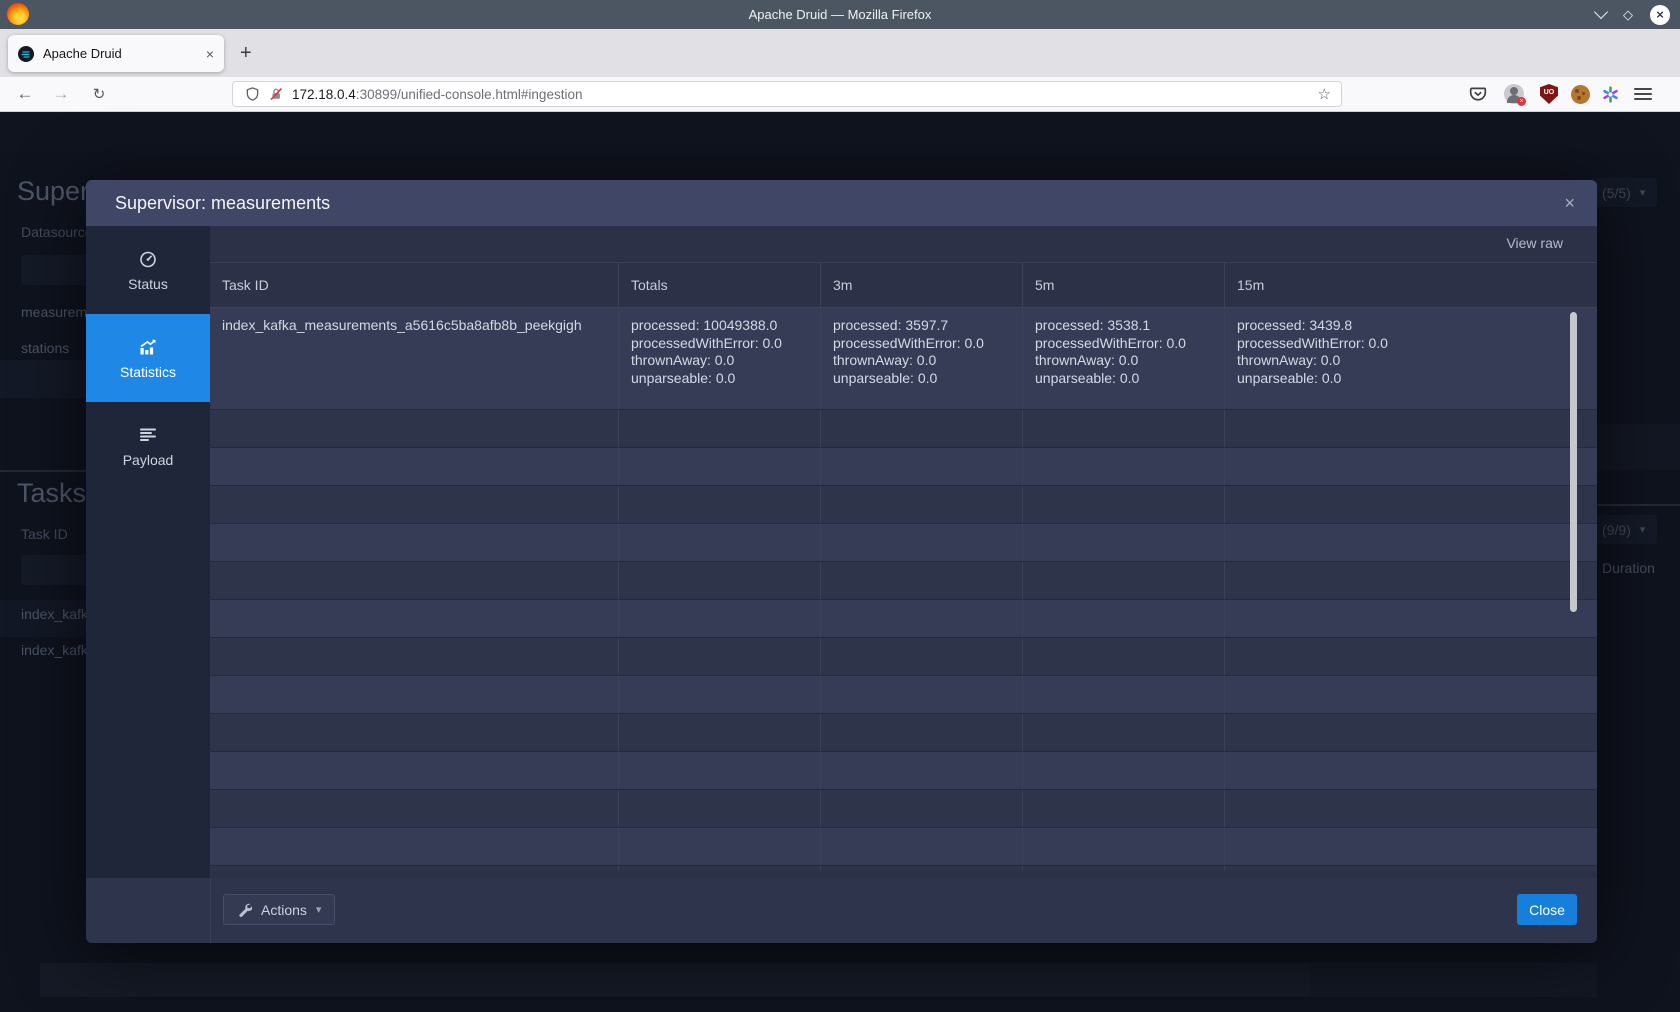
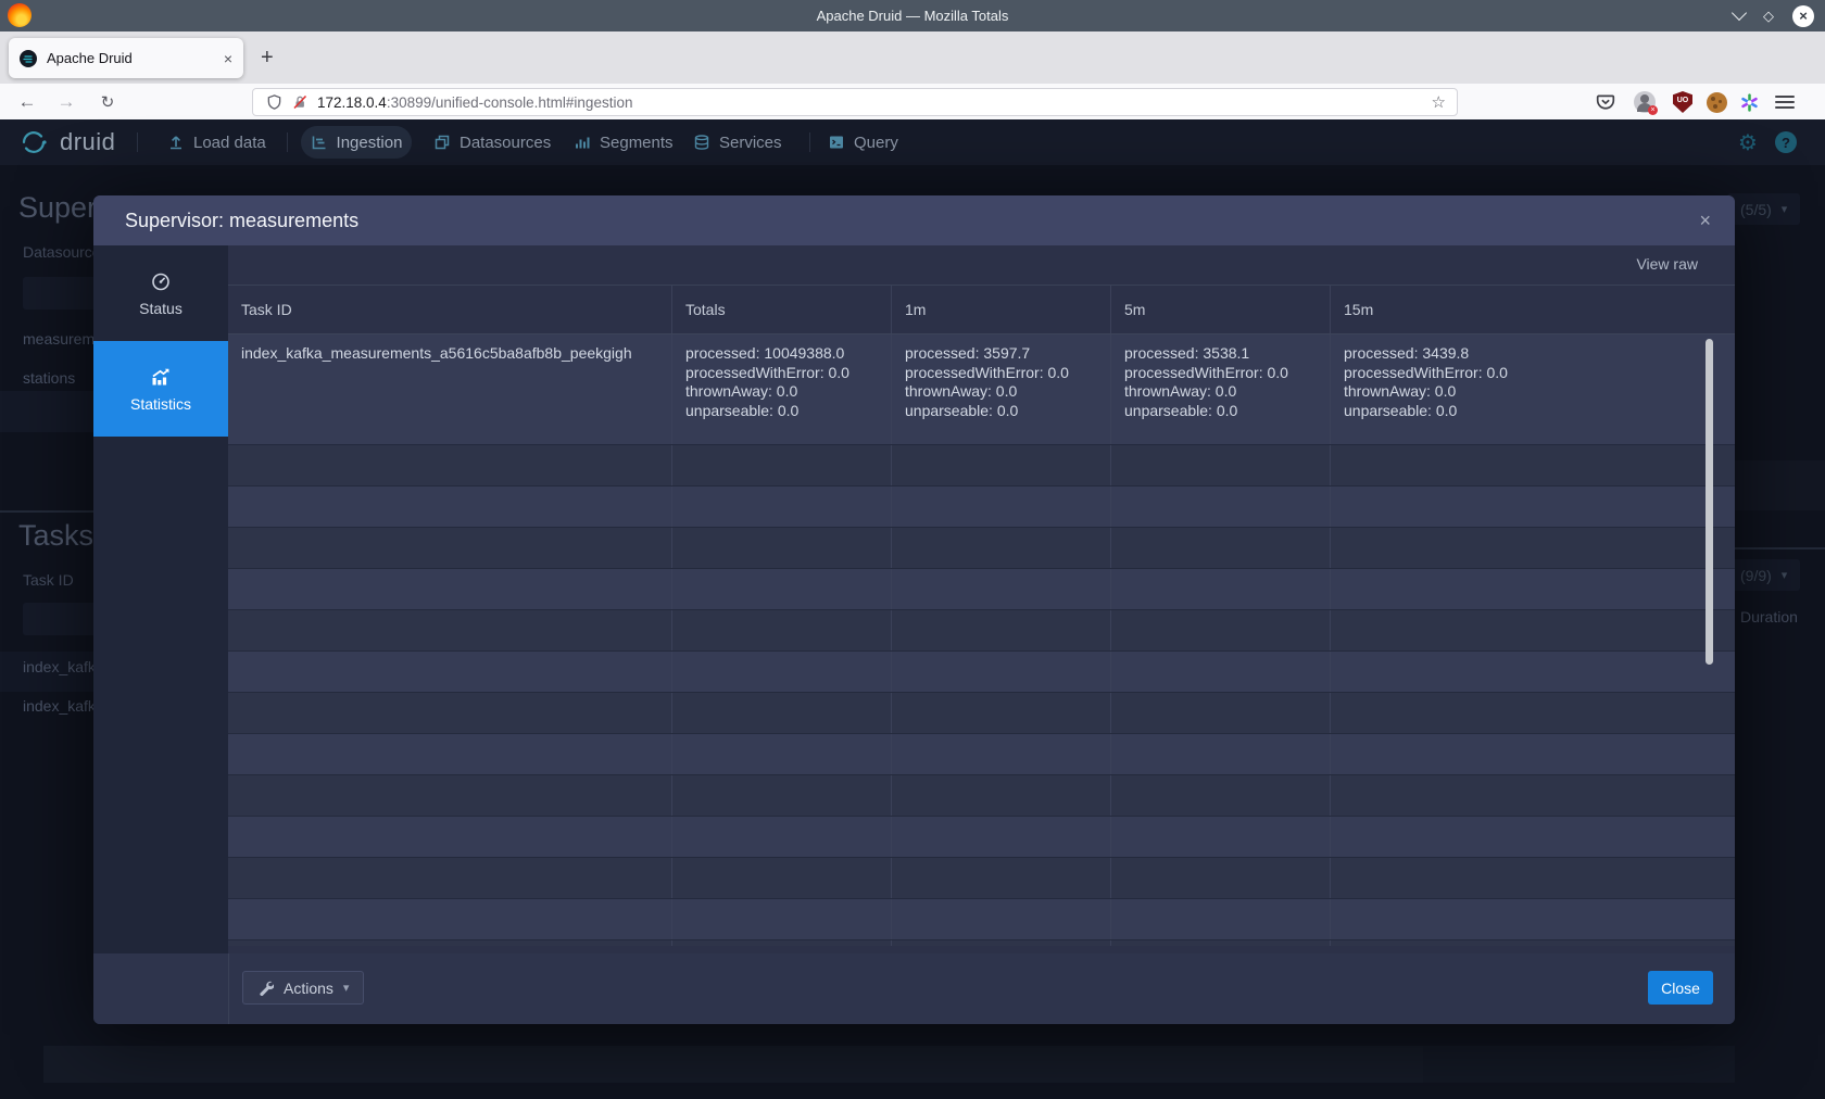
- Apache Druid — Mozilla Firefox
+ Apache Druid — Mozilla Totals
  ◇
  ×
  Apache Druid
  ×
  +
  ←
  →
  ↻
  172.18.0.4:30899/unified-console.html#ingestion
  ☆
+ druid
+ Load data
+ Ingestion
+ Datasources
+ Segments
+ Services
+ Query
+ ⚙
+ ?
  (5/5)
  ▾
  Datasourc
  stations
  Tasks
  (9/9)
  ▾
  Task ID
  Duration
  index_kafk
  index_kafk
  Supervisor: measurements
  ×
  Status
  Statistics
- Payload
  View raw
  Task ID
  Totals
- 3m
+ 1m
  5m
  15m
  index_kafka_measurements_a5616c5ba8afb8b_peekgigh
  processed: 10049388.0
  processedWithError: 0.0
  thrownAway: 0.0
  unparseable: 0.0
  processed: 3597.7
  processedWithError: 0.0
  thrownAway: 0.0
  unparseable: 0.0
  processed: 3538.1
  processedWithError: 0.0
  thrownAway: 0.0
  unparseable: 0.0
  processed: 3439.8
  processedWithError: 0.0
  thrownAway: 0.0
  unparseable: 0.0
  Actions
  ▾
  Close
